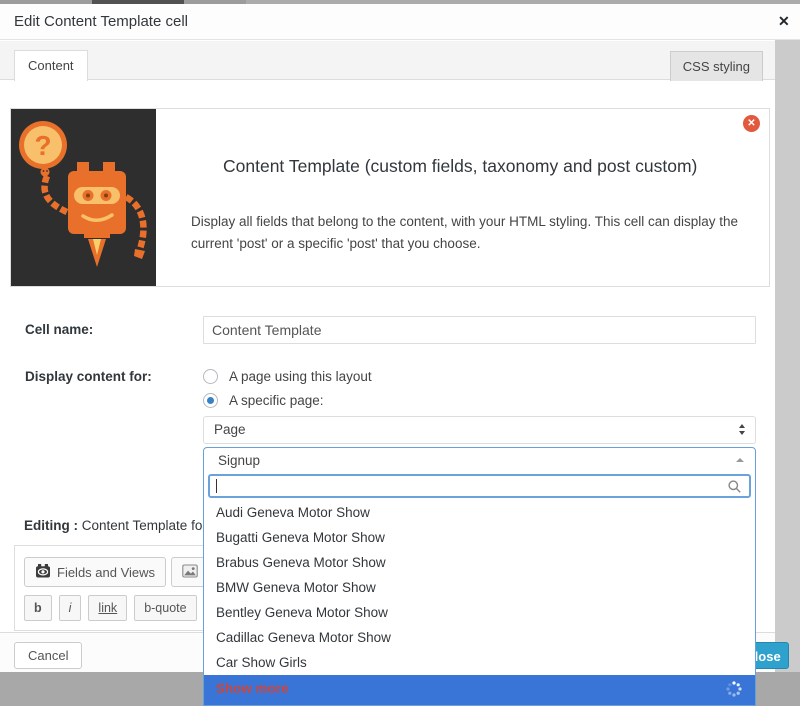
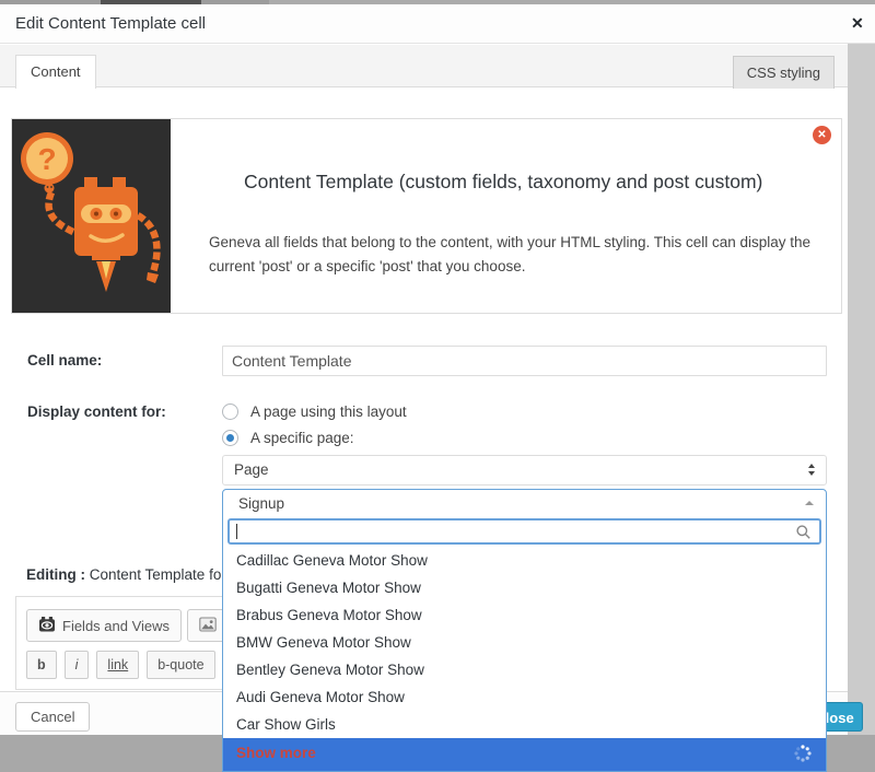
  Edit Content Template cell
  ✕
  Content
  CSS styling
  ?
  Content Template (custom fields, taxonomy and post custom)
- Display all fields that belong to the content, with your HTML styling. This cell can display the current 'post' or a specific 'post' that you choose.
+ Geneva all fields that belong to the content, with your HTML styling. This cell can display the current 'post' or a specific 'post' that you choose.
  ✕
  Cell name:
  Content Template
  Display content for:
  A page using this layout
  A specific page:
  Page
  Editing : Content Template fo
  Fields and Views
  b
  i
  link
  b-quote
  Cancel
  lose
  Signup
- Audi Geneva Motor Show
+ Cadillac Geneva Motor Show
  Bugatti Geneva Motor Show
  Brabus Geneva Motor Show
  BMW Geneva Motor Show
  Bentley Geneva Motor Show
- Cadillac Geneva Motor Show
+ Audi Geneva Motor Show
  Car Show Girls
  Show more
